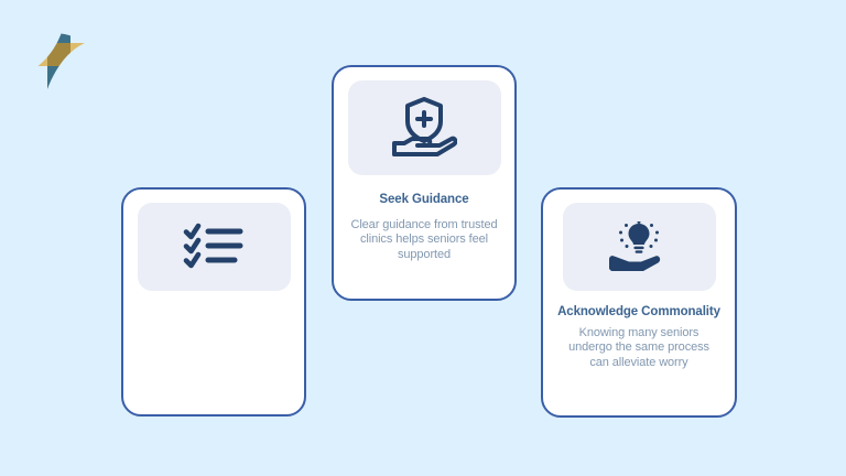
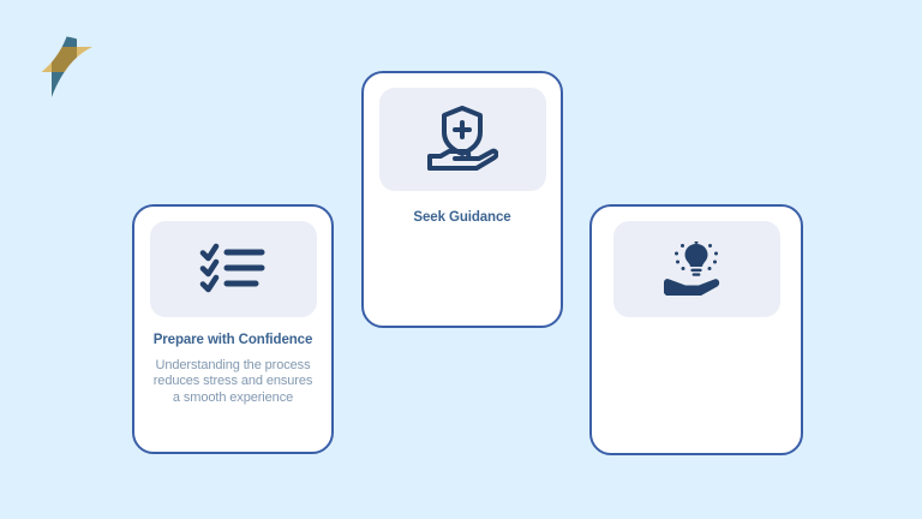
+ Prepare with Confidence
+ Understanding the process reduces stress and ensures a smooth experience
  Seek Guidance
- Clear guidance from trusted clinics helps seniors feel supported
- Acknowledge Commonality
- Knowing many seniors undergo the same process can alleviate worry
